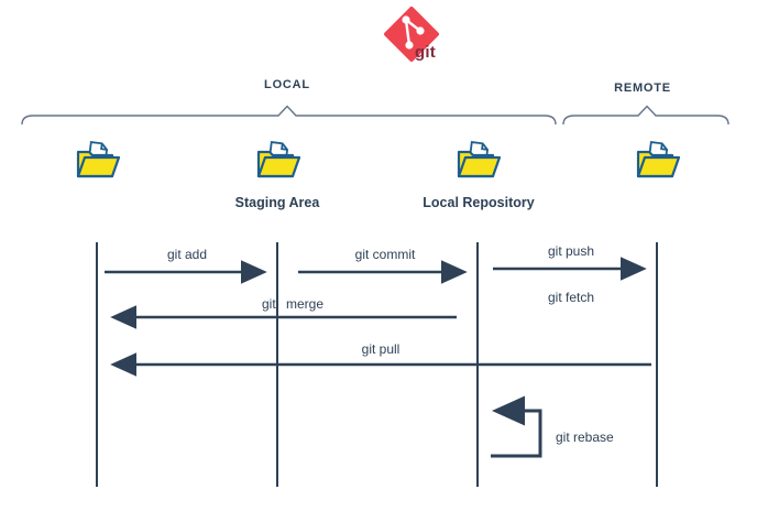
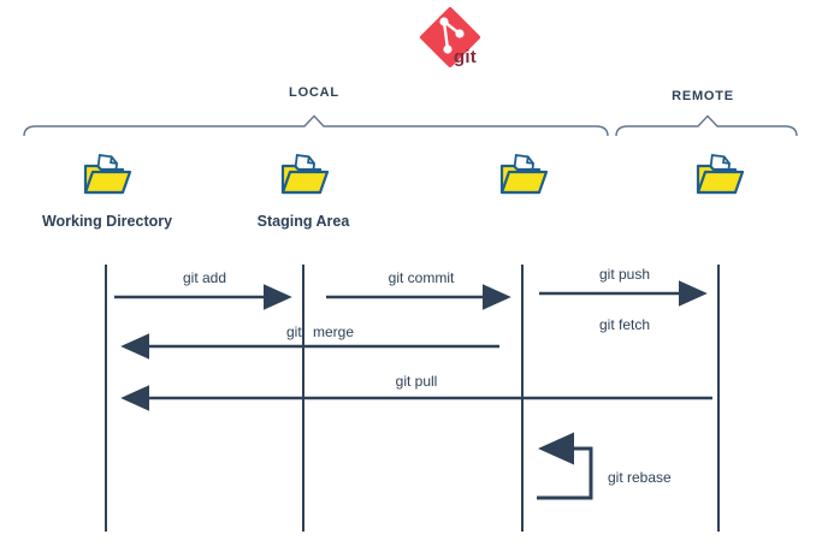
  git
  LOCAL
  REMOTE
+ Working Directory
  Staging Area
- Local Repository
  git add
  git commit
  git push
  git fetch
  git merge
  git pull
  git rebase
